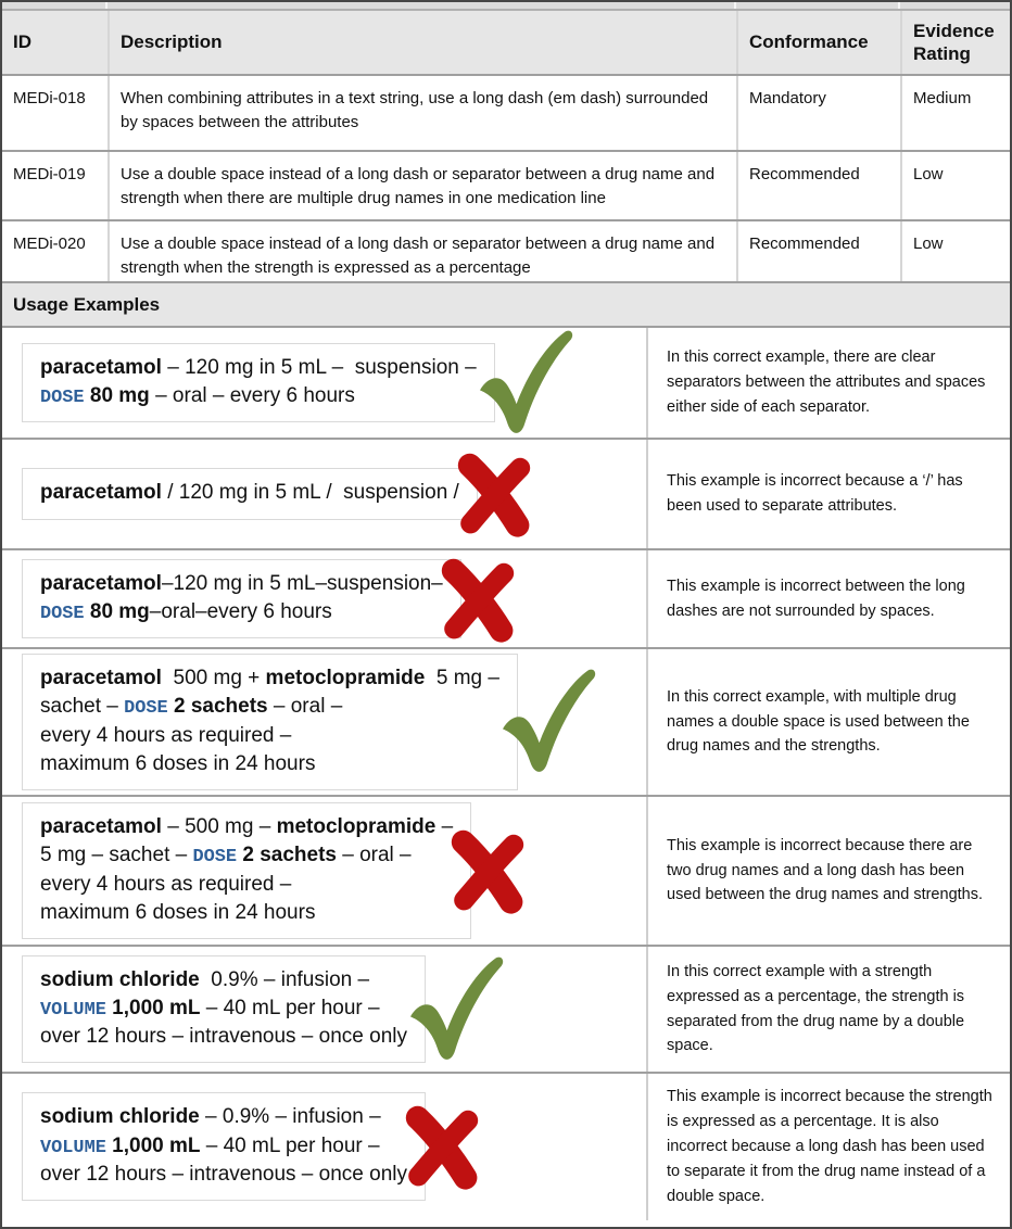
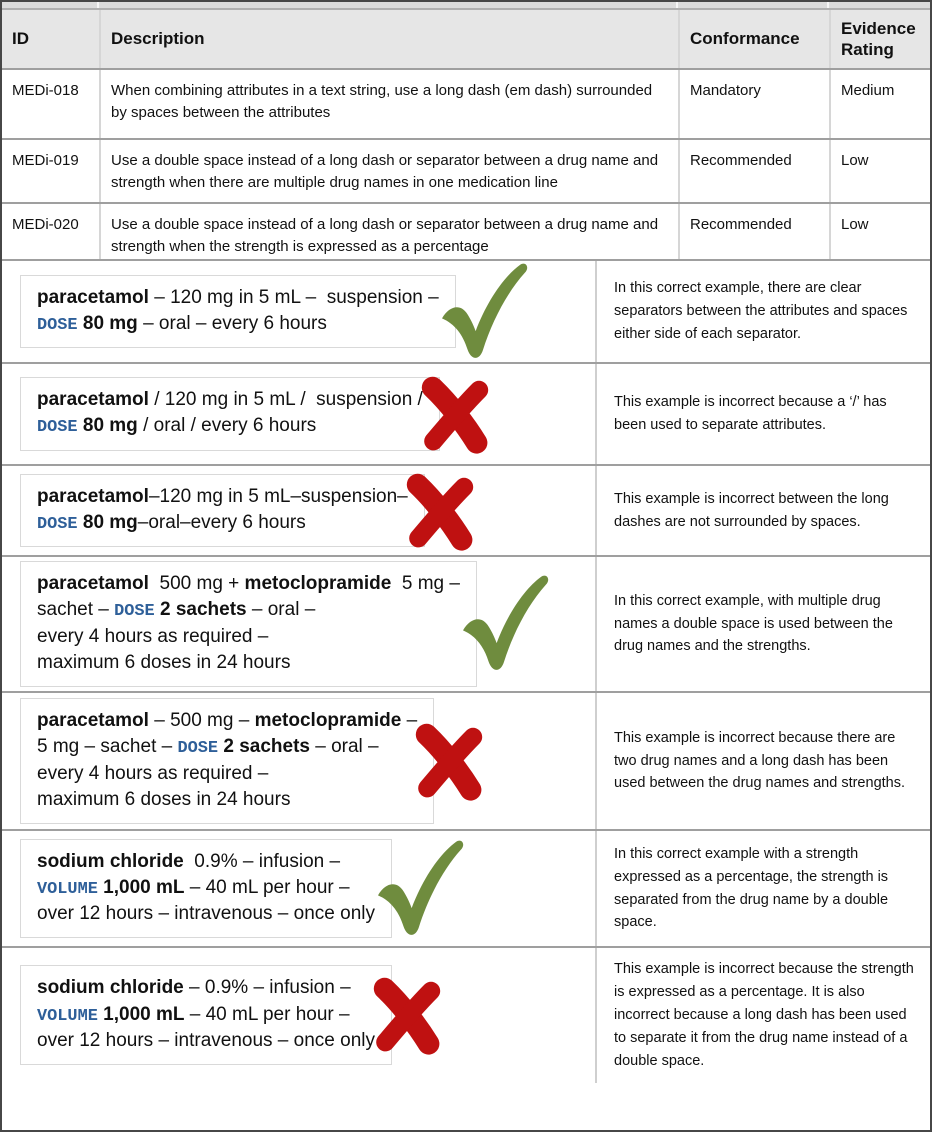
  ID
  Description
  Conformance
  Evidence Rating
  MEDi-018
  When combining attributes in a text string, use a long dash (em dash) surrounded by spaces between the attributes
  Mandatory
  Medium
  MEDi-019
  Use a double space instead of a long dash or separator between a drug name and strength when there are multiple drug names in one medication line
  Recommended
  Low
  MEDi-020
  Use a double space instead of a long dash or separator between a drug name and strength when the strength is expressed as a percentage
  Recommended
  Low
- Usage Examples
  paracetamol – 120 mg in 5 mL – suspension –
  DOSE 80 mg – oral – every 6 hours
  In this correct example, there are clear separators between the attributes and spaces either side of each separator.
  paracetamol / 120 mg in 5 mL / suspension /
+ DOSE 80 mg / oral / every 6 hours
  This example is incorrect because a ‘/’ has been used to separate attributes.
  paracetamol–120 mg in 5 mL–suspension–
  DOSE 80 mg–oral–every 6 hours
  This example is incorrect between the long dashes are not surrounded by spaces.
  paracetamol 500 mg + metoclopramide 5 mg –
  sachet – DOSE 2 sachets – oral –
  every 4 hours as required –
  maximum 6 doses in 24 hours
  In this correct example, with multiple drug names a double space is used between the drug names and the strengths.
  paracetamol – 500 mg – metoclopramide –
  5 mg – sachet – DOSE 2 sachets – oral –
  every 4 hours as required –
  maximum 6 doses in 24 hours
  This example is incorrect because there are two drug names and a long dash has been used between the drug names and strengths.
  sodium chloride 0.9% – infusion –
  VOLUME 1,000 mL – 40 mL per hour –
  over 12 hours – intravenous – once only
  In this correct example with a strength expressed as a percentage, the strength is separated from the drug name by a double space.
  sodium chloride – 0.9% – infusion –
  VOLUME 1,000 mL – 40 mL per hour –
  over 12 hours – intravenous – once only
  This example is incorrect because the strength is expressed as a percentage. It is also incorrect because a long dash has been used to separate it from the drug name instead of a double space.
